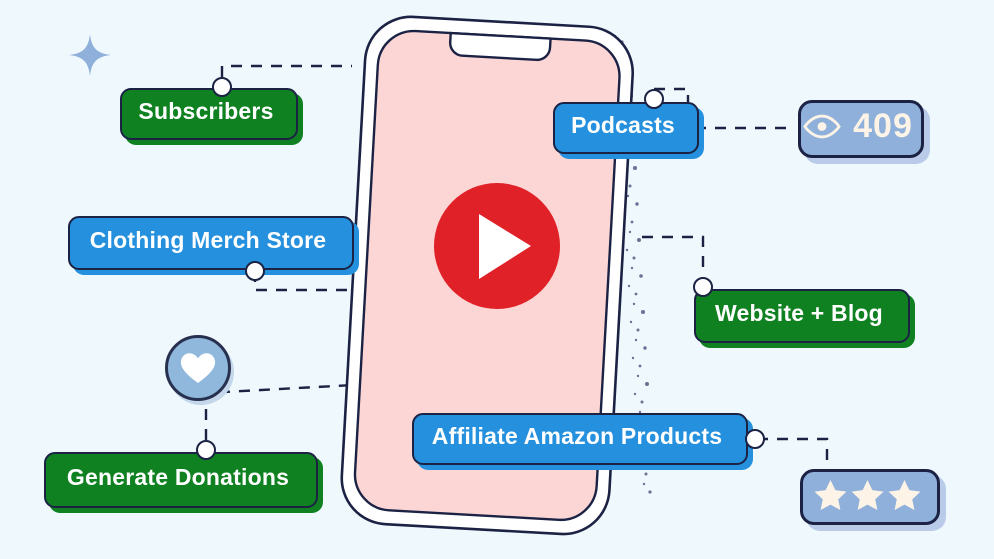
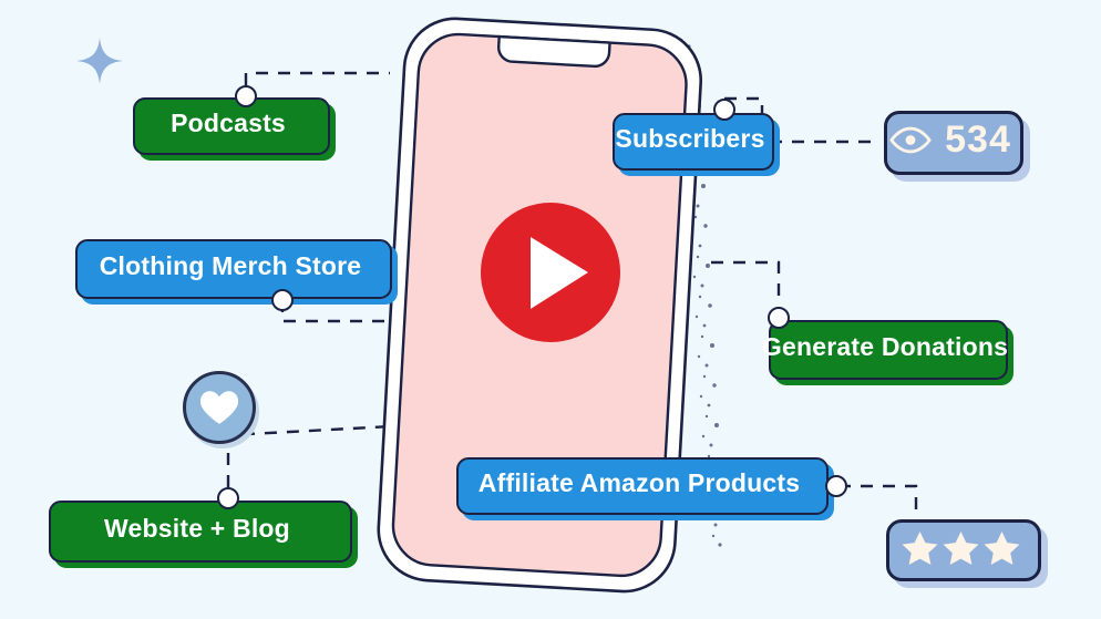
- Subscribers
+ Podcasts
  Clothing Merch Store
- Generate Donations
+ Website + Blog
- Podcasts
+ Subscribers
- Website + Blog
+ Generate Donations
  Affiliate Amazon Products
- 409
+ 534
